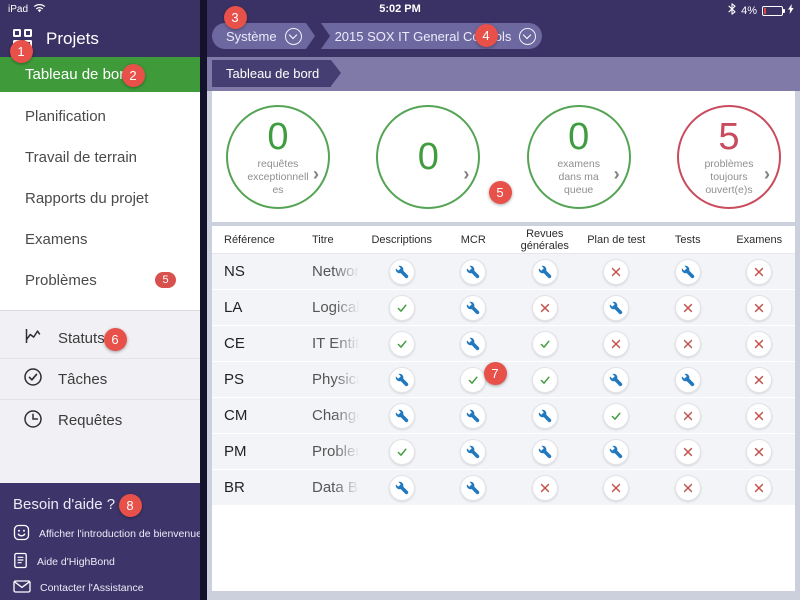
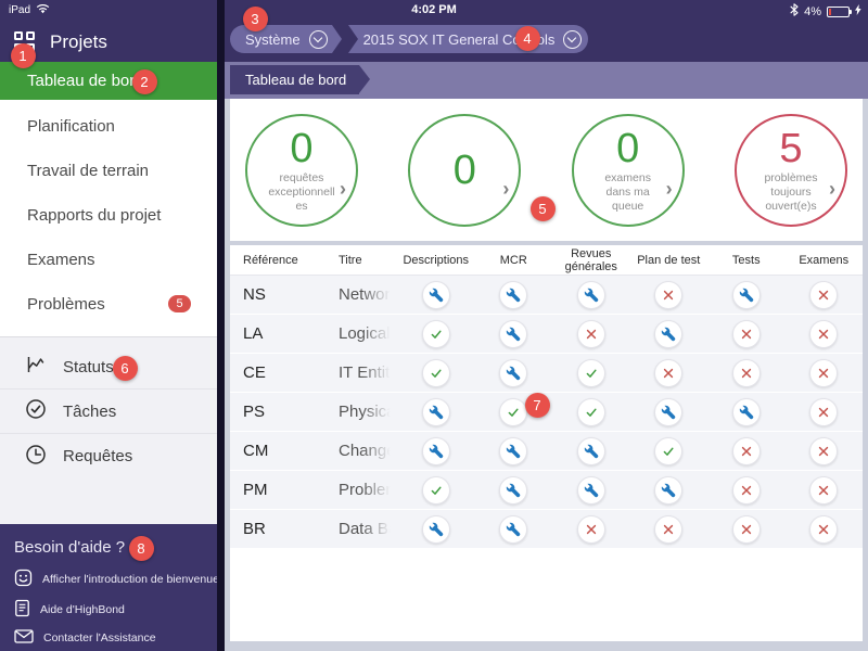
  iPad
- 5:02 PM
+ 4:02 PM
  4%
  Projets
  Tableau de bo
  Planification
  Travail de terrain
  Rapports du projet
  Examens
  Problèmes
  5
  Statuts
  Tâches
  Requêtes
  Besoin d'aide ?
  Afficher l'introduction de bienvenue
  Aide d'HighBond
  Contacter l'Assistance
  Système
  2015 SOX IT General Cols
  Tableau de bord
  0
  requêtes
  exceptionnell
  es
  ›
  0
  ›
  0
  examens
  dans ma
  queue
  ›
  5
  problèmes
  toujours
  ouvert(e)s
  ›
  Référence
  Titre
  Descriptions
  MCR
  Revues générales
  Plan de test
  Tests
  Examens
  NS
  Network
  LA
  Logical
  CE
  IT Entity
  PS
  Physica
  CM
  Change
  PM
  Problem
  BR
  Data Ba
  1
  2
  3
  4
  5
  6
  7
  8
